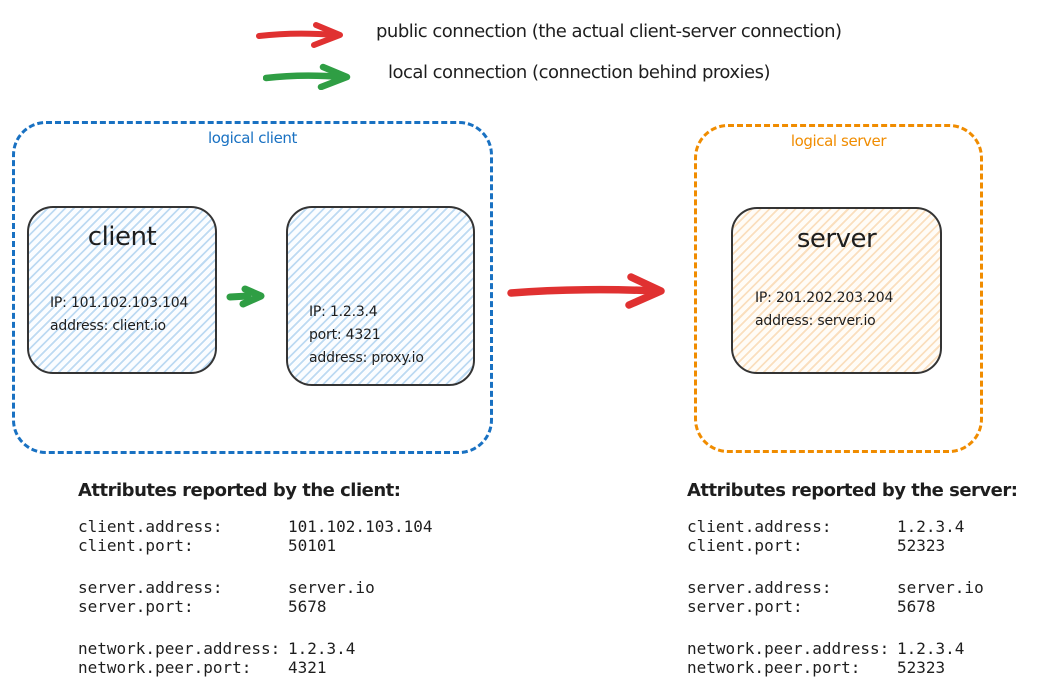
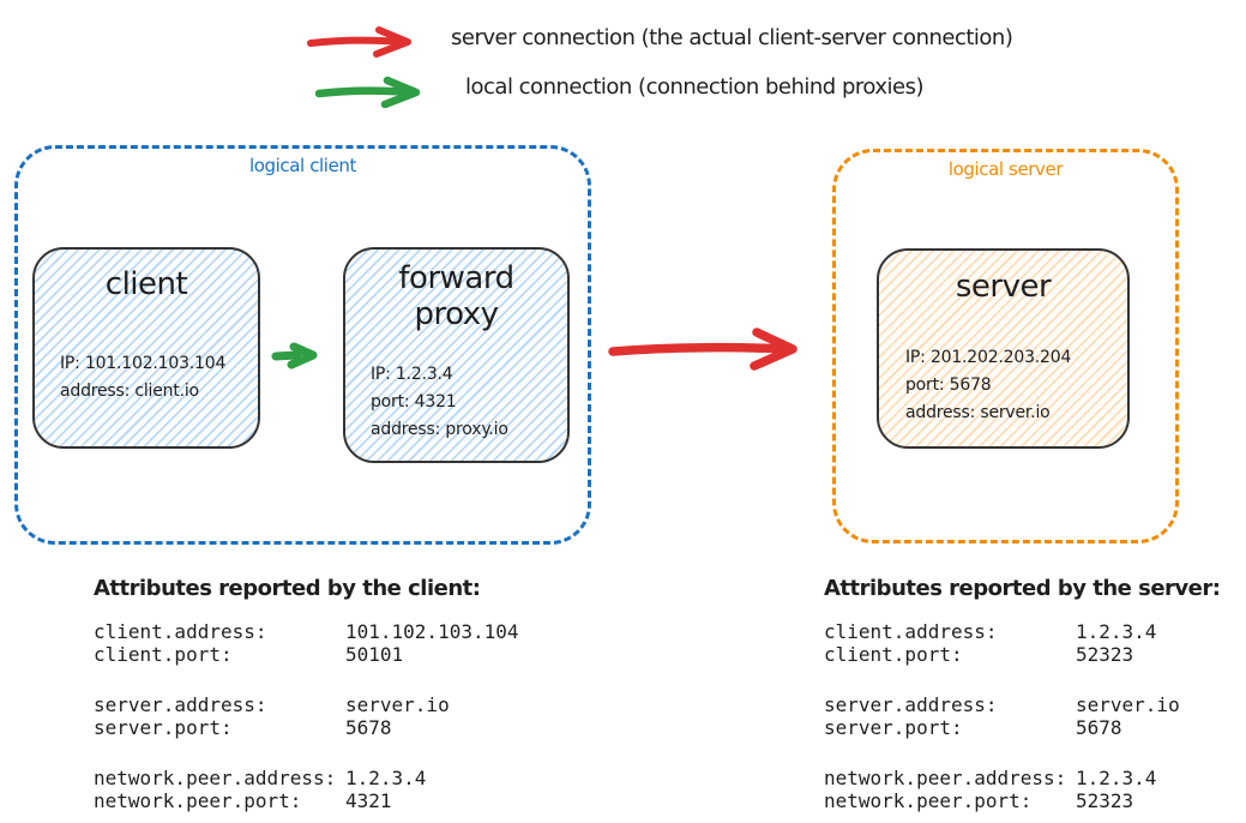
- public connection (the actual client-server connection)
+ server connection (the actual client-server connection)
  local connection (connection behind proxies)
  logical client
  client
  IP: 101.102.103.104
  address: client.io
+ forward proxy
  IP: 1.2.3.4
  port: 4321
  address: proxy.io
  logical server
  server
  IP: 201.202.203.204
+ port: 5678
  address: server.io
  Attributes reported by the client:
  client.address:
  101.102.103.104
  client.port:
  50101
  server.address:
  server.io
  server.port:
  5678
  network.peer.address:
  1.2.3.4
  network.peer.port:
  4321
  Attributes reported by the server:
  client.address:
  1.2.3.4
  client.port:
  52323
  server.address:
  server.io
  server.port:
  5678
  network.peer.address:
  1.2.3.4
  network.peer.port:
  52323
